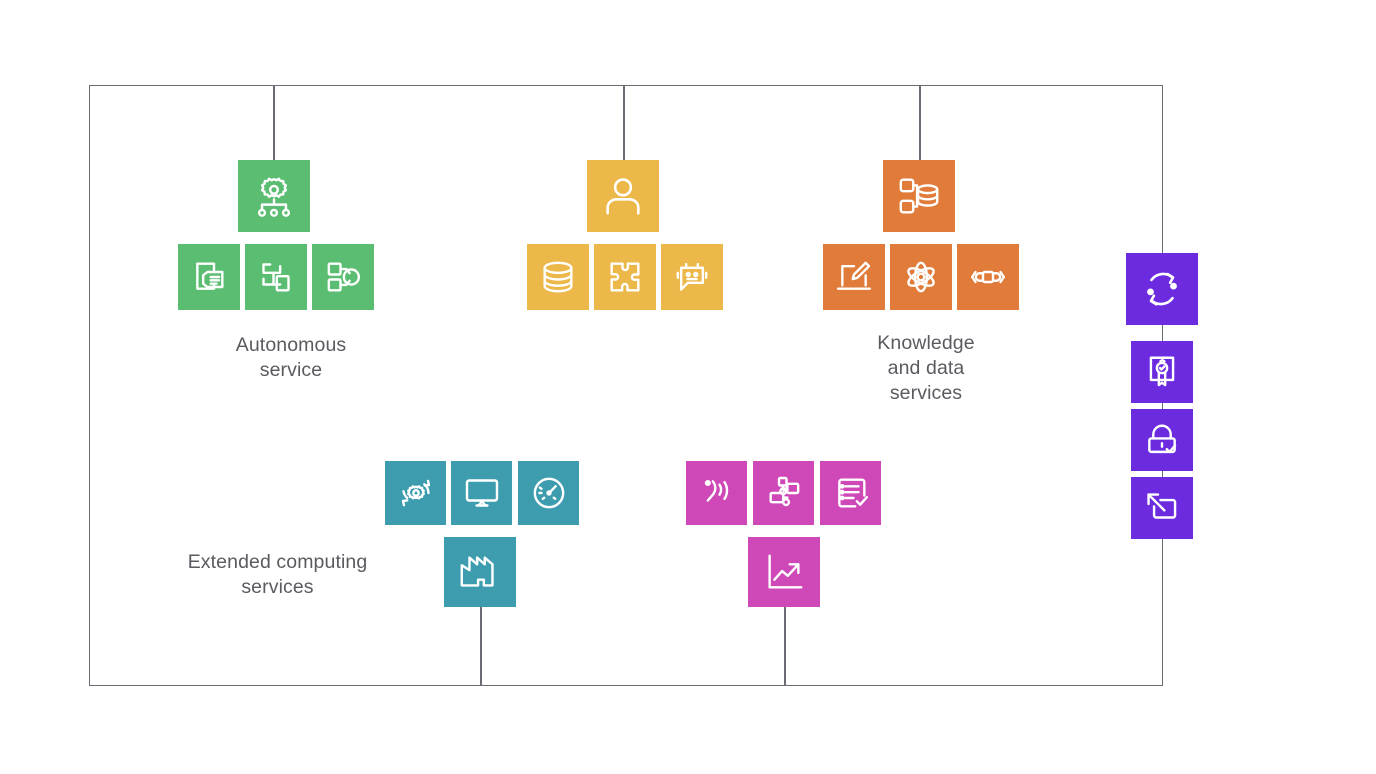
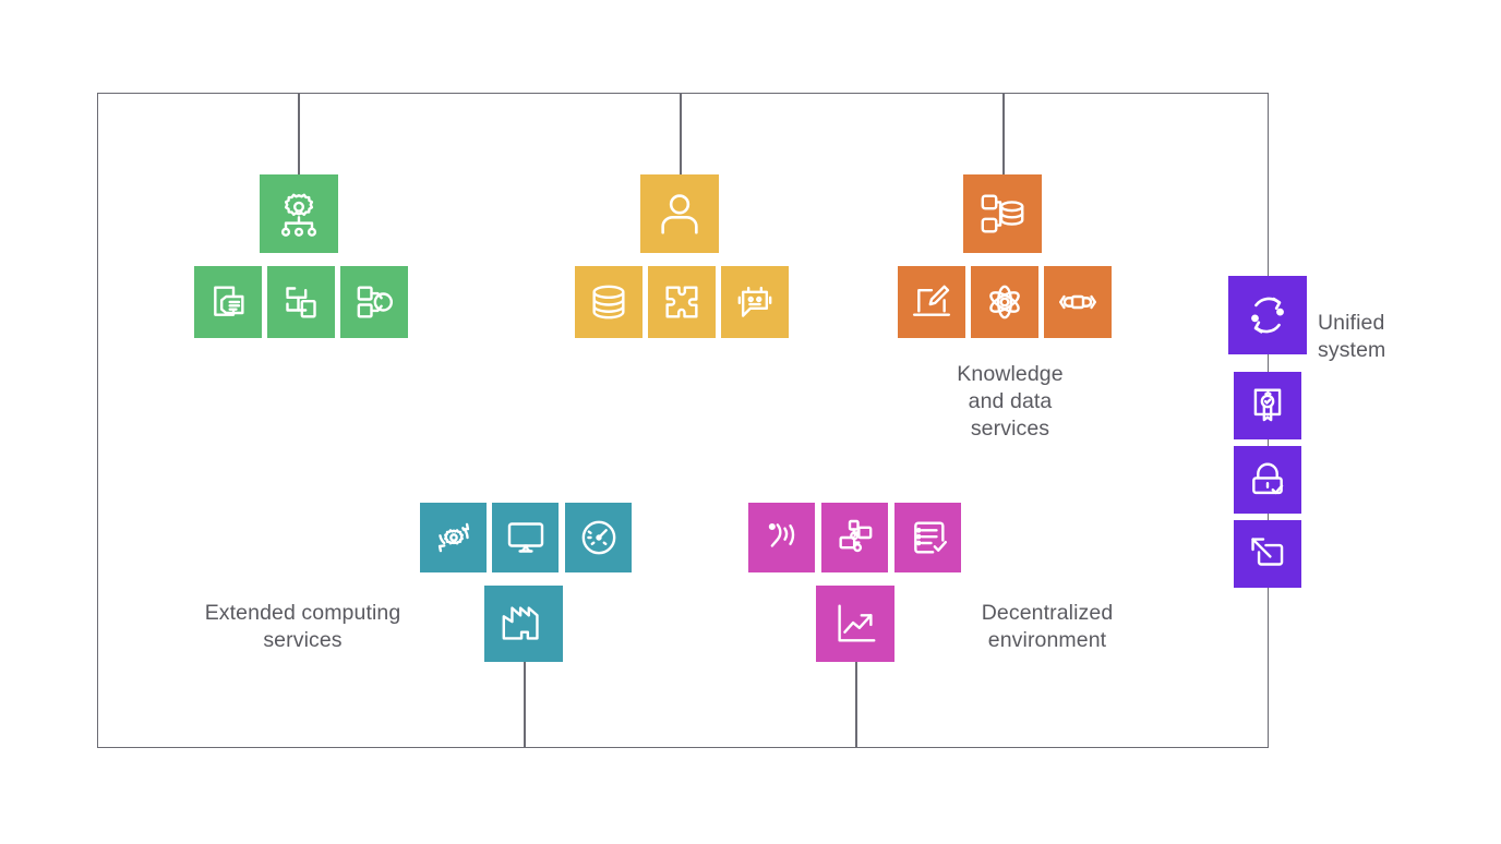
- Autonomous
- service
  Knowledge
  and data
  services
  Extended computing
  services
+ Decentralized
+ environment
+ Unified
+ system
